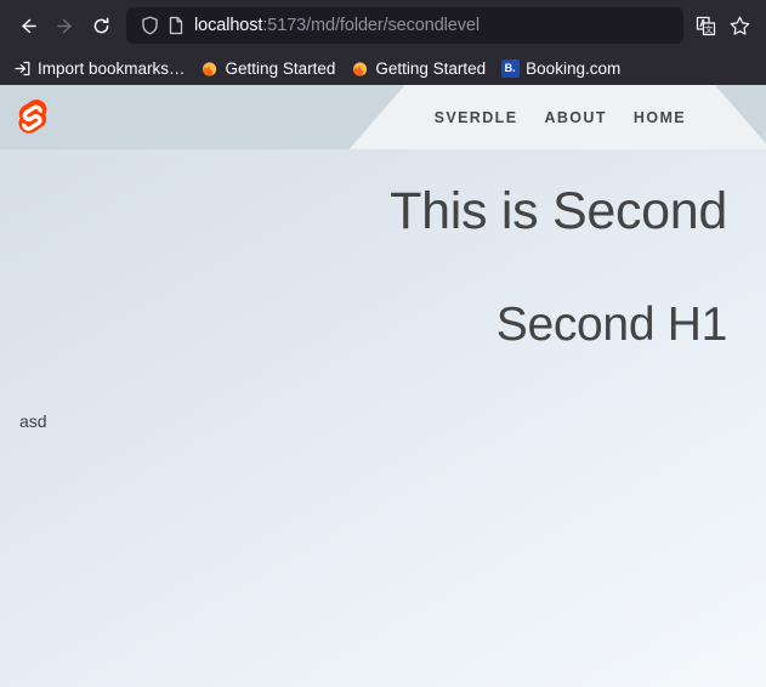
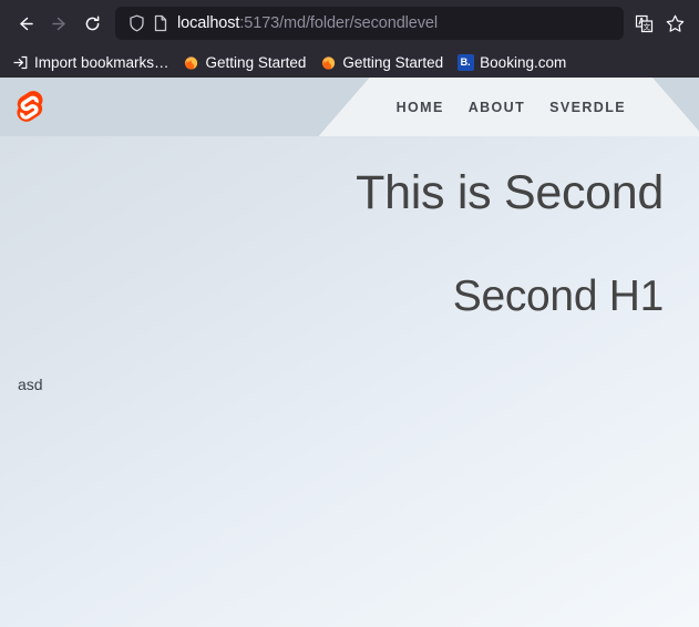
  localhost:5173/md/folder/secondlevel
  Import bookmarks…
  Getting Started
  Getting Started
  B.
  Booking.com
- SVERDLE
+ HOME
  ABOUT
- HOME
+ SVERDLE
  This is Second
  Second H1
  asd
